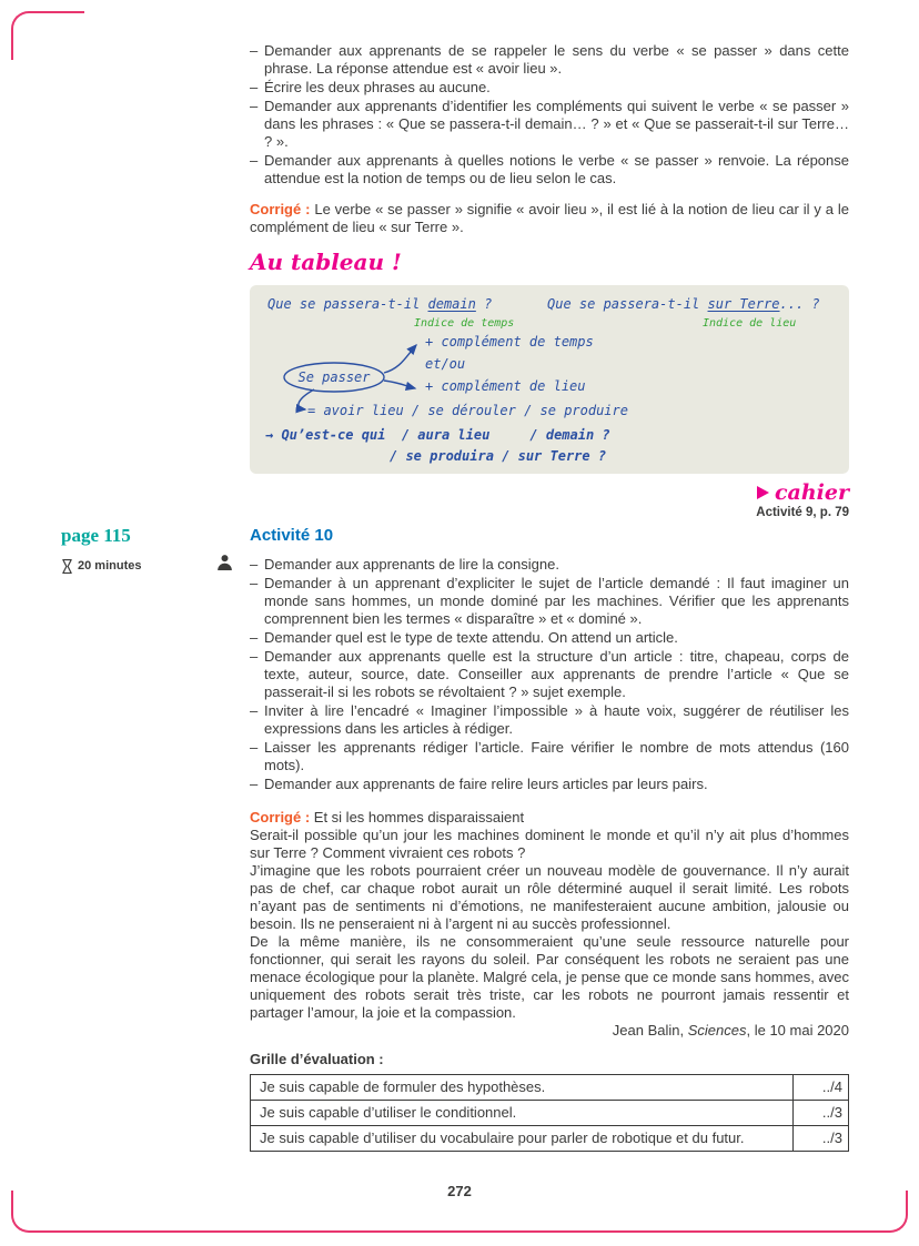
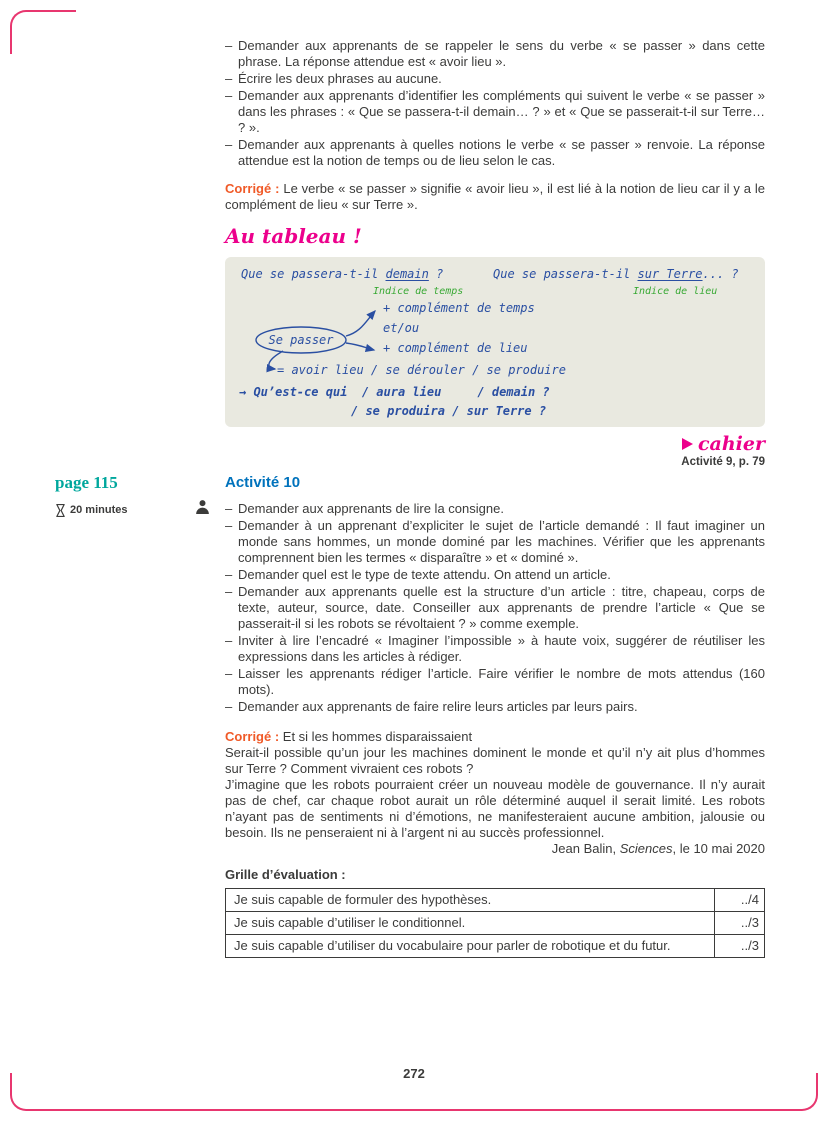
  Demander aux apprenants de se rappeler le sens du verbe « se passer » dans cette phrase. La réponse attendue est « avoir lieu ».
  Écrire les deux phrases au aucune.
  Demander aux apprenants d’identifier les compléments qui suivent le verbe « se passer » dans les phrases : « Que se passera-t-il demain… ? » et « Que se passerait-t-il sur Terre… ? ».
  Demander aux apprenants à quelles notions le verbe « se passer » renvoie. La réponse attendue est la notion de temps ou de lieu selon le cas.
  Corrigé : Le verbe « se passer » signifie « avoir lieu », il est lié à la notion de lieu car il y a le complément de lieu « sur Terre ».
  Au tableau !
  Que se passera-t-il demain ?
  Que se passera-t-il sur Terre... ?
  Indice de temps
  Indice de lieu
  Se passer
  + complément de temps
  et/ou
  + complément de lieu
  = avoir lieu / se dérouler / se produire
  → Qu’est-ce qui / aura lieu / demain ?
  / se produira / sur Terre ?
  cahier
  Activité 9, p. 79
  page 115
  20 minutes
  Activité 10
  Demander aux apprenants de lire la consigne.
  Demander à un apprenant d’expliciter le sujet de l’article demandé : Il faut imaginer un monde sans hommes, un monde dominé par les machines. Vérifier que les apprenants comprennent bien les termes « disparaître » et « dominé ».
  Demander quel est le type de texte attendu. On attend un article.
- Demander aux apprenants quelle est la structure d’un article : titre, chapeau, corps de texte, auteur, source, date. Conseiller aux apprenants de prendre l’article « Que se passerait-il si les robots se révoltaient ? » sujet exemple.
+ Demander aux apprenants quelle est la structure d’un article : titre, chapeau, corps de texte, auteur, source, date. Conseiller aux apprenants de prendre l’article « Que se passerait-il si les robots se révoltaient ? » comme exemple.
  Inviter à lire l’encadré « Imaginer l’impossible » à haute voix, suggérer de réutiliser les expressions dans les articles à rédiger.
  Laisser les apprenants rédiger l’article. Faire vérifier le nombre de mots attendus (160 mots).
  Demander aux apprenants de faire relire leurs articles par leurs pairs.
  Corrigé : Et si les hommes disparaissaient
  Serait-il possible qu’un jour les machines dominent le monde et qu’il n’y ait plus d’hommes sur Terre ? Comment vivraient ces robots ?
  J’imagine que les robots pourraient créer un nouveau modèle de gouvernance. Il n’y aurait pas de chef, car chaque robot aurait un rôle déterminé auquel il serait limité. Les robots n’ayant pas de sentiments ni d’émotions, ne manifesteraient aucune ambition, jalousie ou besoin. Ils ne penseraient ni à l’argent ni au succès professionnel.
- De la même manière, ils ne consommeraient qu’une seule ressource naturelle pour fonctionner, qui serait les rayons du soleil. Par conséquent les robots ne seraient pas une menace écologique pour la planète. Malgré cela, je pense que ce monde sans hommes, avec uniquement des robots serait très triste, car les robots ne pourront jamais ressentir et partager l’amour, la joie et la compassion.
  Jean Balin, Sciences, le 10 mai 2020
  Grille d’évaluation :
  Je suis capable de formuler des hypothèses.	../4
  Je suis capable d’utiliser le conditionnel.	../3
  Je suis capable d’utiliser du vocabulaire pour parler de robotique et du futur.	../3
  272
